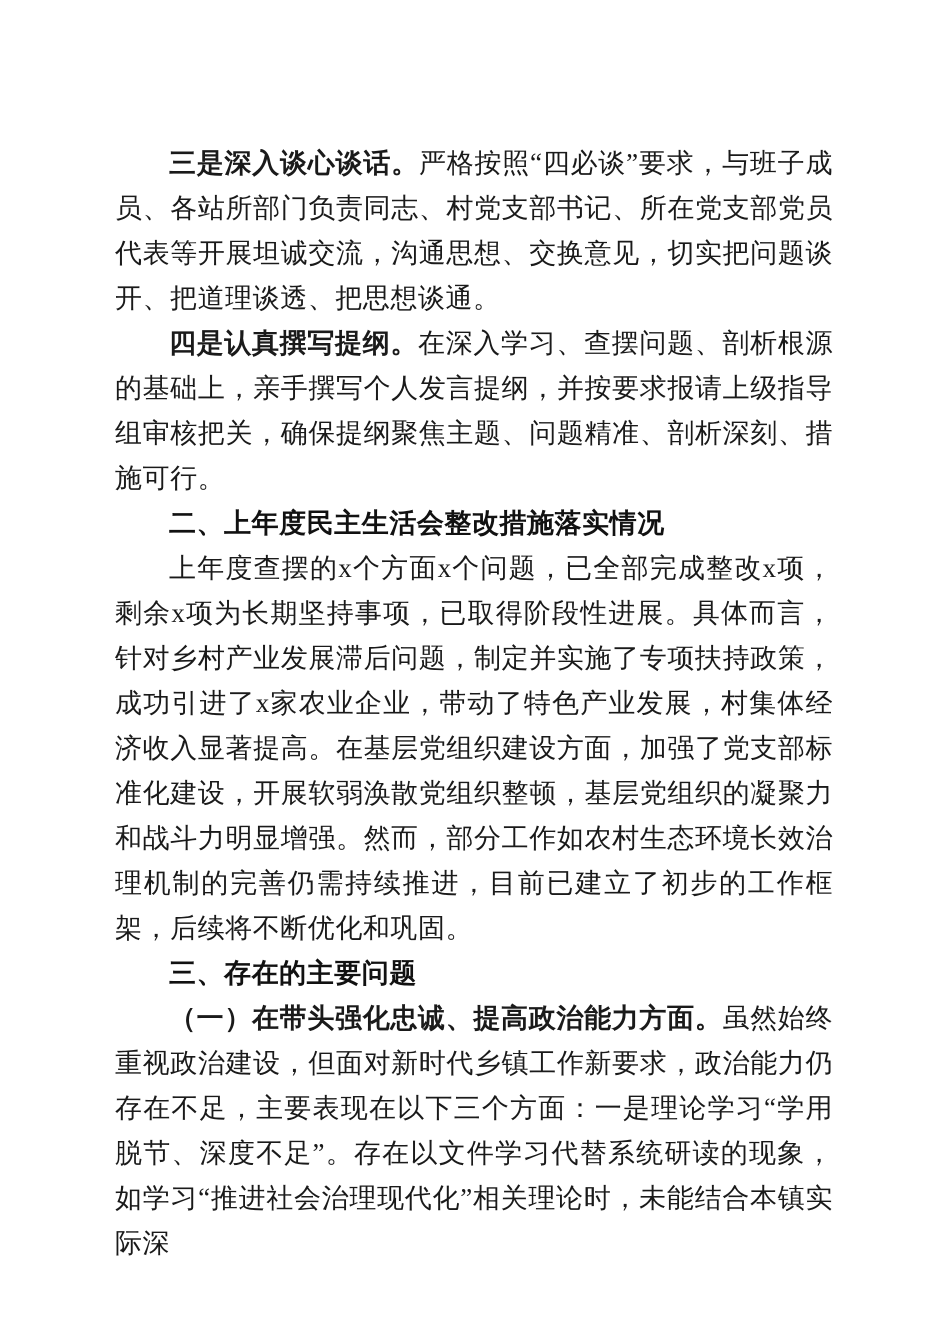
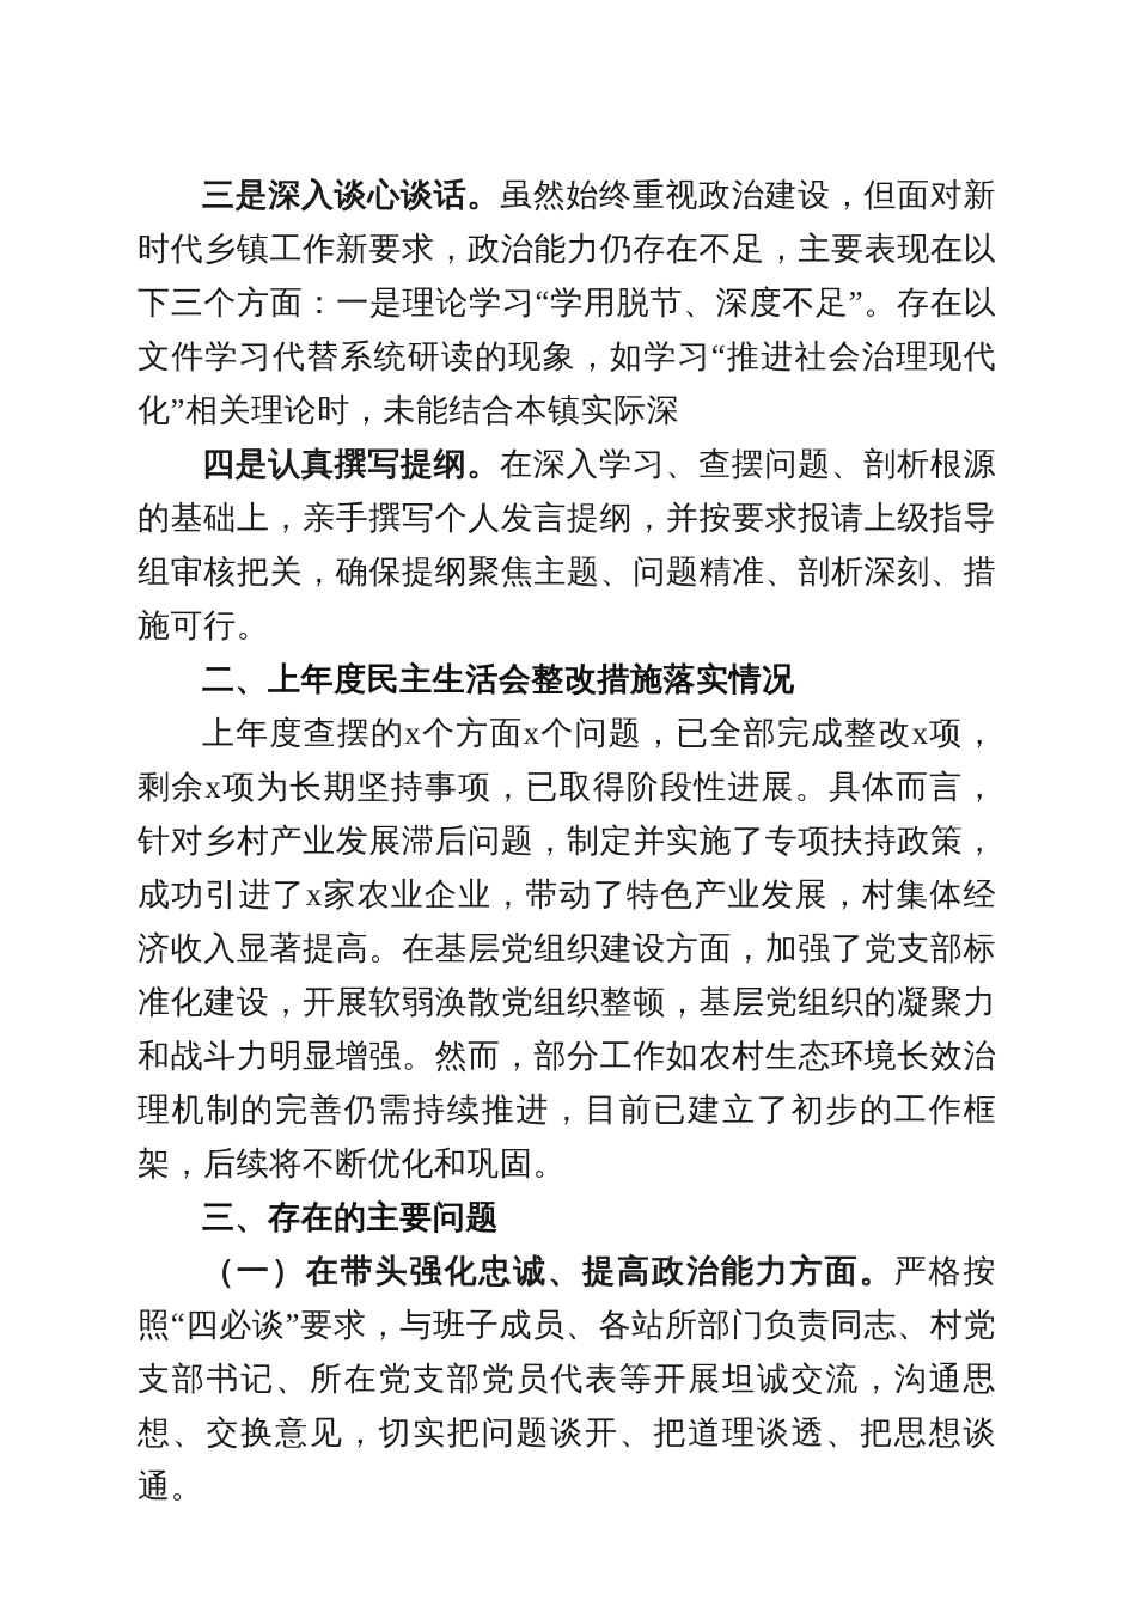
- 三是深入谈心谈话。严格按照“四必谈”要求，与班子成员、各站所部门负责同志、村党支部书记、所在党支部党员代表等开展坦诚交流，沟通思想、交换意见，切实把问题谈开、把道理谈透、把思想谈通。
+ 三是深入谈心谈话。虽然始终重视政治建设，但面对新时代乡镇工作新要求，政治能力仍存在不足，主要表现在以下三个方面：一是理论学习“学用脱节、深度不足”。存在以文件学习代替系统研读的现象，如学习“推进社会治理现代化”相关理论时，未能结合本镇实际深
  四是认真撰写提纲。在深入学习、查摆问题、剖析根源的基础上，亲手撰写个人发言提纲，并按要求报请上级指导组审核把关，确保提纲聚焦主题、问题精准、剖析深刻、措施可行。
  二、上年度民主生活会整改措施落实情况
  上年度查摆的x个方面x个问题，已全部完成整改x项，剩余x项为长期坚持事项，已取得阶段性进展。具体而言，针对乡村产业发展滞后问题，制定并实施了专项扶持政策，成功引进了x家农业企业，带动了特色产业发展，村集体经济收入显著提高。在基层党组织建设方面，加强了党支部标准化建设，开展软弱涣散党组织整顿，基层党组织的凝聚力和战斗力明显增强。然而，部分工作如农村生态环境长效治理机制的完善仍需持续推进，目前已建立了初步的工作框架，后续将不断优化和巩固。
  三、存在的主要问题
- （一）在带头强化忠诚、提高政治能力方面。虽然始终重视政治建设，但面对新时代乡镇工作新要求，政治能力仍存在不足，主要表现在以下三个方面：一是理论学习“学用脱节、深度不足”。存在以文件学习代替系统研读的现象，如学习“推进社会治理现代化”相关理论时，未能结合本镇实际深
+ （一）在带头强化忠诚、提高政治能力方面。严格按照“四必谈”要求，与班子成员、各站所部门负责同志、村党支部书记、所在党支部党员代表等开展坦诚交流，沟通思想、交换意见，切实把问题谈开、把道理谈透、把思想谈通。
